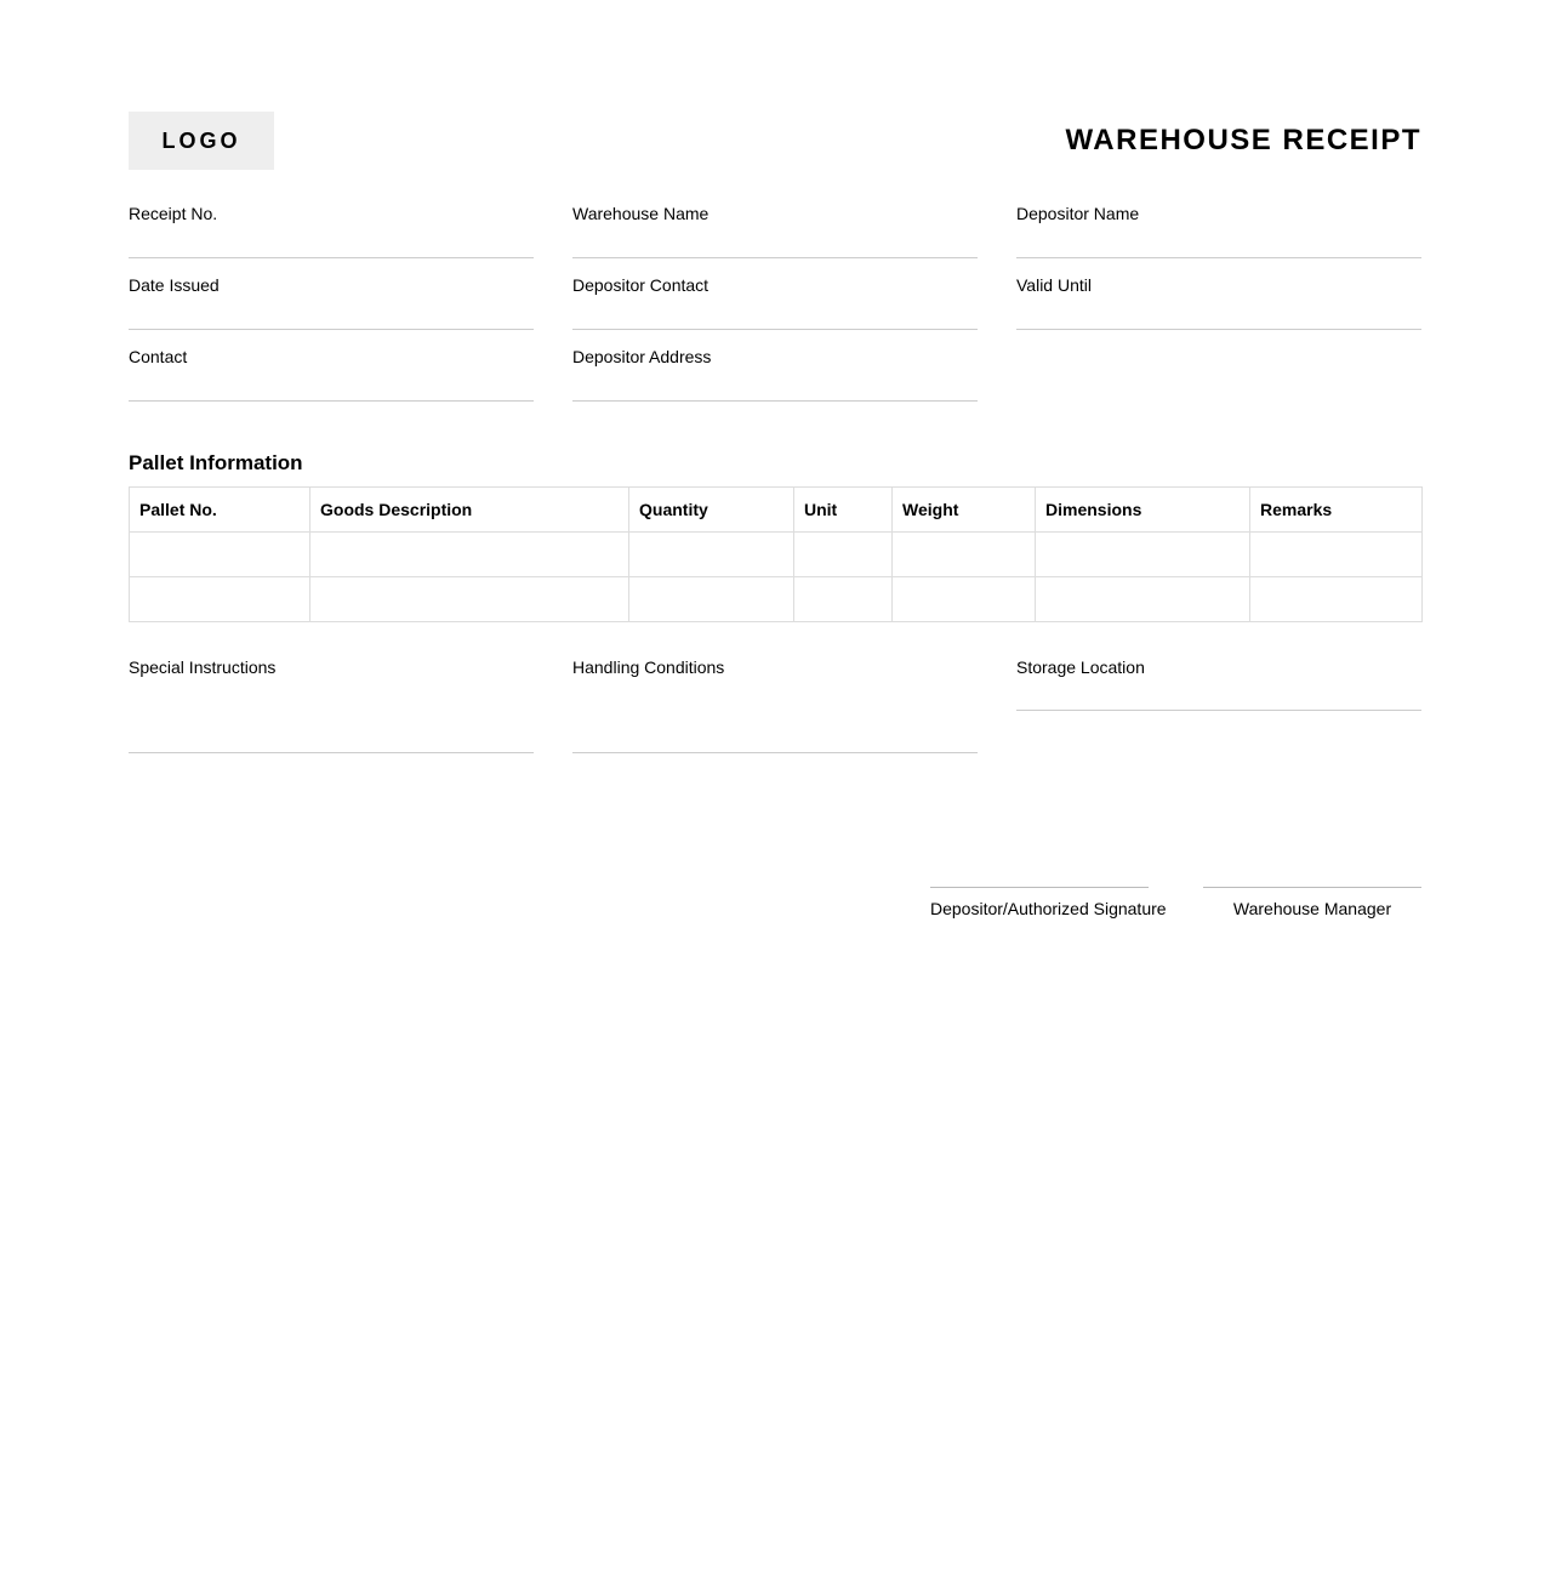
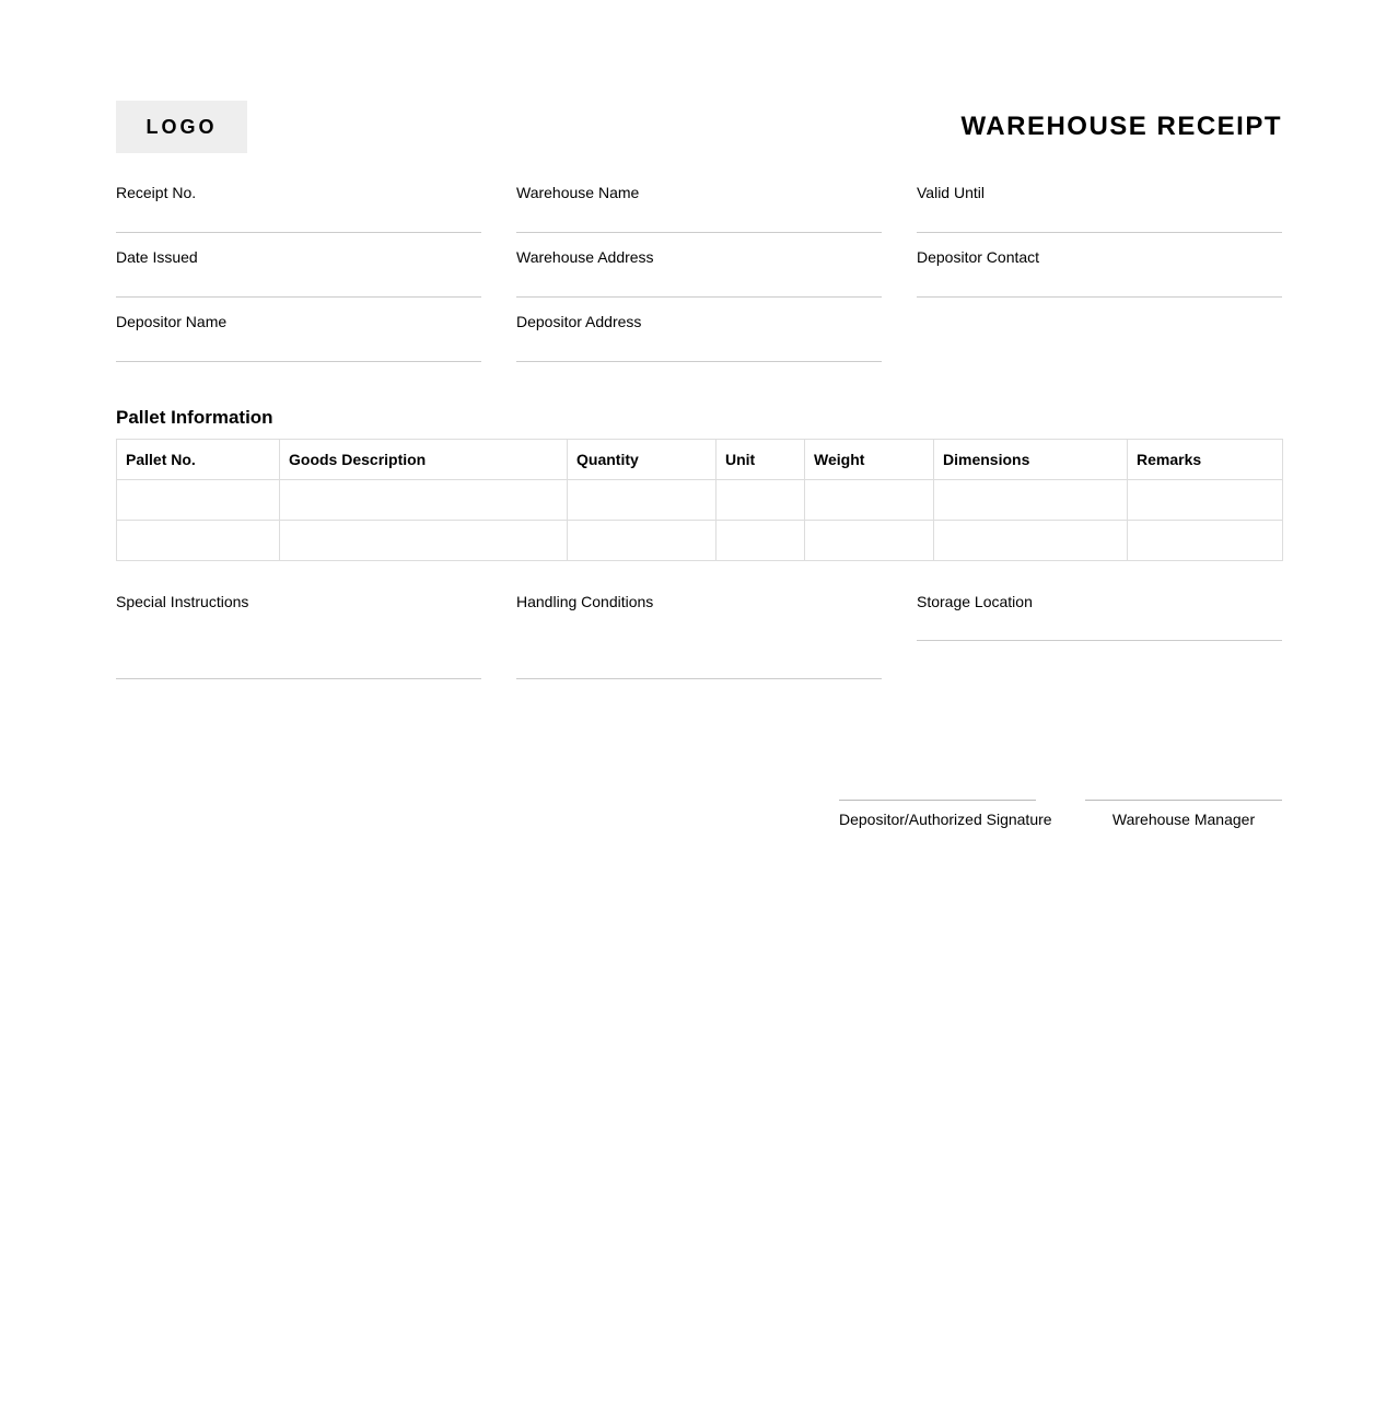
  LOGO
  WAREHOUSE RECEIPT
  Receipt No.
  Warehouse Name
- Depositor Name
+ Valid Until
  Date Issued
+ Warehouse Address
  Depositor Contact
- Valid Until
+ Depositor Name
- Contact
  Depositor Address
  Pallet Information
  Pallet No.	Goods Description	Quantity	Unit	Weight	Dimensions	Remarks
  Special Instructions
  Handling Conditions
  Storage Location
  Depositor/Authorized Signature
  Warehouse Manager
